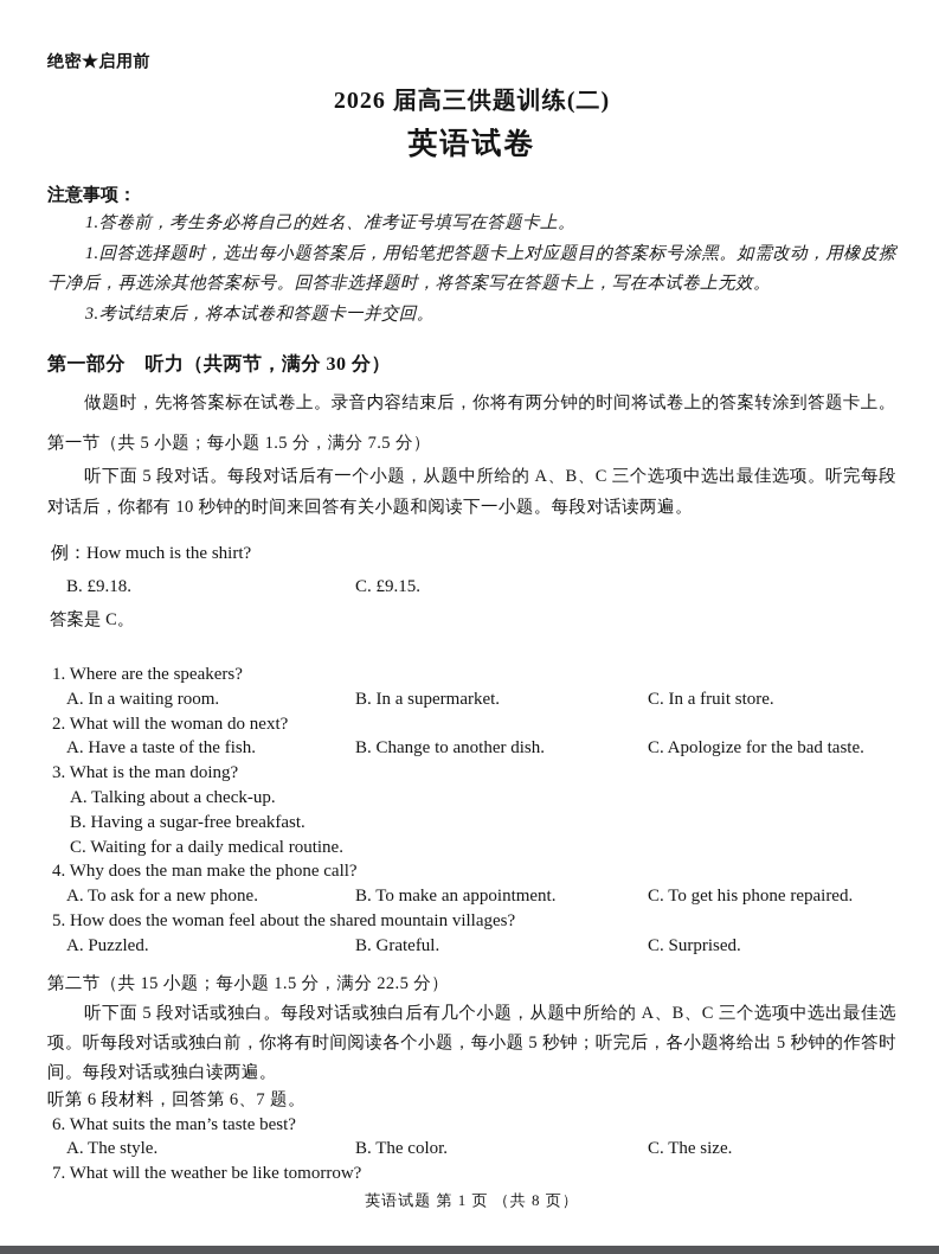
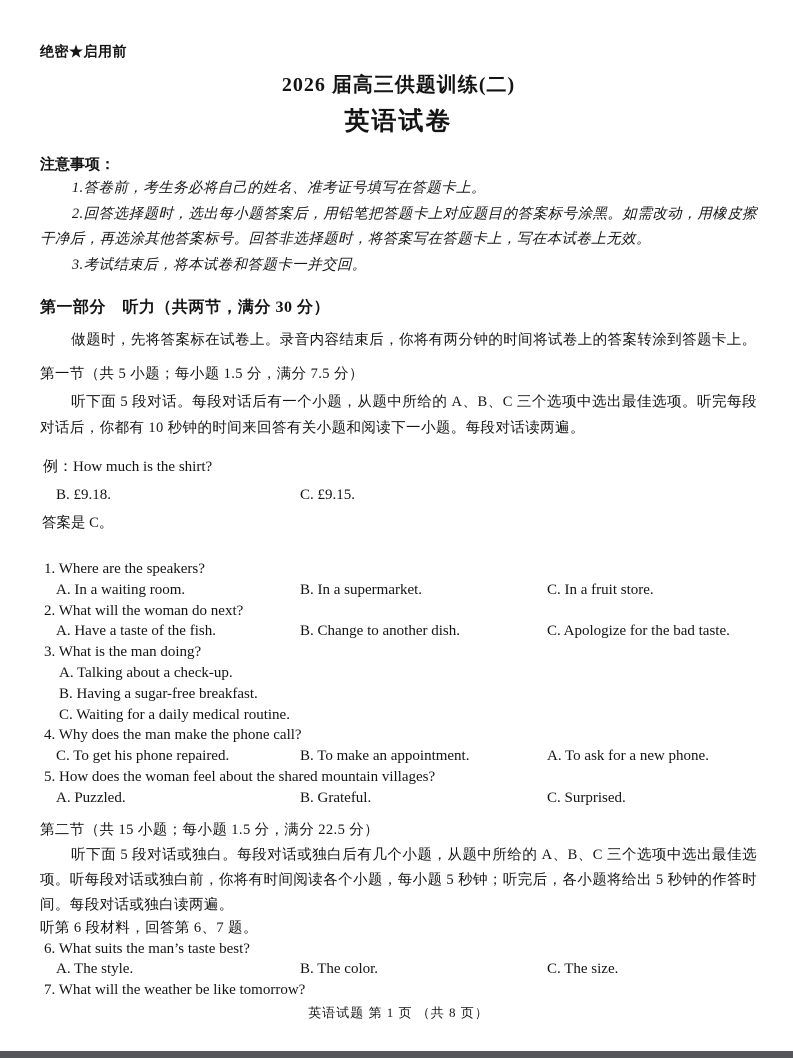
  绝密★启用前
  2026 届高三供题训练(二)
  英语试卷
  注意事项：
  1.答卷前，考生务必将自己的姓名、准考证号填写在答题卡上。
- 1.回答选择题时，选出每小题答案后，用铅笔把答题卡上对应题目的答案标号涂黑。如需改动，用橡皮擦干净后，再选涂其他答案标号。回答非选择题时，将答案写在答题卡上，写在本试卷上无效。
+ 2.回答选择题时，选出每小题答案后，用铅笔把答题卡上对应题目的答案标号涂黑。如需改动，用橡皮擦干净后，再选涂其他答案标号。回答非选择题时，将答案写在答题卡上，写在本试卷上无效。
  3.考试结束后，将本试卷和答题卡一并交回。
  第一部分 听力（共两节，满分 30 分）
  做题时，先将答案标在试卷上。录音内容结束后，你将有两分钟的时间将试卷上的答案转涂到答题卡上。
  第一节（共 5 小题；每小题 1.5 分，满分 7.5 分）
  听下面 5 段对话。每段对话后有一个小题，从题中所给的 A、B、C 三个选项中选出最佳选项。听完每段对话后，你都有 10 秒钟的时间来回答有关小题和阅读下一小题。每段对话读两遍。
  例：How much is the shirt?
  B. £9.18.
  C. £9.15.
  答案是 C。
  1. Where are the speakers?
  A. In a waiting room.
  B. In a supermarket.
  C. In a fruit store.
  2. What will the woman do next?
  A. Have a taste of the fish.
  B. Change to another dish.
  C. Apologize for the bad taste.
  3. What is the man doing?
  A. Talking about a check-up.
  B. Having a sugar-free breakfast.
  C. Waiting for a daily medical routine.
  4. Why does the man make the phone call?
- A. To ask for a new phone.
+ C. To get his phone repaired.
  B. To make an appointment.
- C. To get his phone repaired.
+ A. To ask for a new phone.
  5. How does the woman feel about the shared mountain villages?
  A. Puzzled.
  B. Grateful.
  C. Surprised.
  第二节（共 15 小题；每小题 1.5 分，满分 22.5 分）
  听下面 5 段对话或独白。每段对话或独白后有几个小题，从题中所给的 A、B、C 三个选项中选出最佳选项。听每段对话或独白前，你将有时间阅读各个小题，每小题 5 秒钟；听完后，各小题将给出 5 秒钟的作答时间。每段对话或独白读两遍。
  听第 6 段材料，回答第 6、7 题。
  6. What suits the man’s taste best?
  A. The style.
  B. The color.
  C. The size.
  7. What will the weather be like tomorrow?
  英语试题 第 1 页 （共 8 页）
